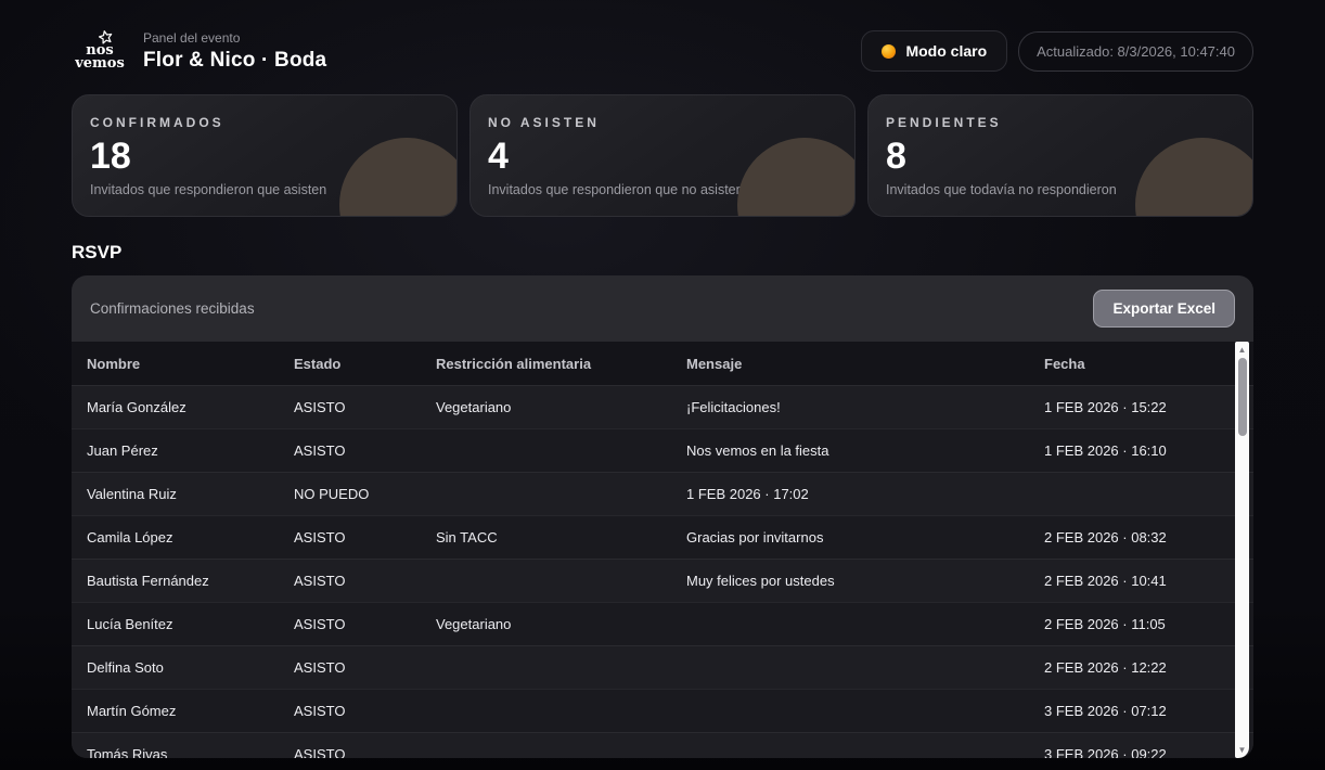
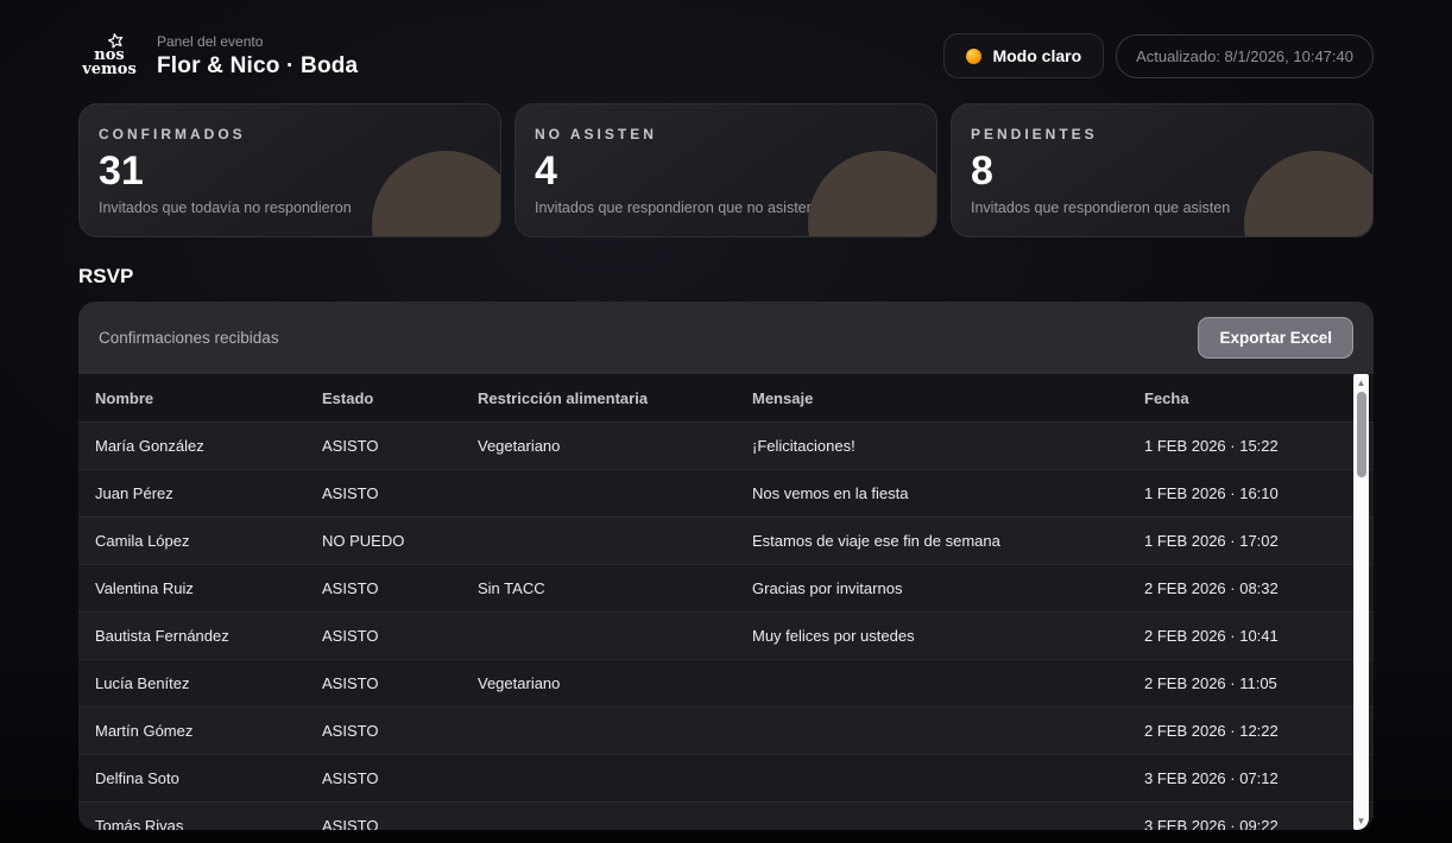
  nos
  vemos
  Panel del evento
  Flor & Nico · Boda
  Modo claro
- Actualizado: 8/3/2026, 10:47:40
+ Actualizado: 8/1/2026, 10:47:40
  CONFIRMADOS
- 18
+ 31
- Invitados que respondieron que asisten
+ Invitados que todavía no respondieron
  NO ASISTEN
  4
  Invitados que respondieron que no asiste
  PENDIENTES
  8
- Invitados que todavía no respondieron
+ Invitados que respondieron que asisten
  RSVP
  Confirmaciones recibidas
  Exportar Excel
  Nombre
  Estado
  Restricción alimentaria
  Mensaje
  Fecha
  María González
  ASISTO
  Vegetariano
  ¡Felicitaciones!
  1 FEB 2026 · 15:22
  Juan Pérez
  ASISTO
  Nos vemos en la fiesta
  1 FEB 2026 · 16:10
- Valentina Ruiz
+ Camila López
  NO PUEDO
+ Estamos de viaje ese fin de semana
  1 FEB 2026 · 17:02
- Camila López
+ Valentina Ruiz
  ASISTO
  Sin TACC
  Gracias por invitarnos
  2 FEB 2026 · 08:32
  Bautista Fernández
  ASISTO
  Muy felices por ustedes
  2 FEB 2026 · 10:41
  Lucía Benítez
  ASISTO
  Vegetariano
  2 FEB 2026 · 11:05
- Delfina Soto
+ Martín Gómez
  ASISTO
  2 FEB 2026 · 12:22
- Martín Gómez
+ Delfina Soto
  ASISTO
  3 FEB 2026 · 07:12
  Tomás Rivas
  ASISTO
  3 FEB 2026 · 09:22
  ▲
  ▼
